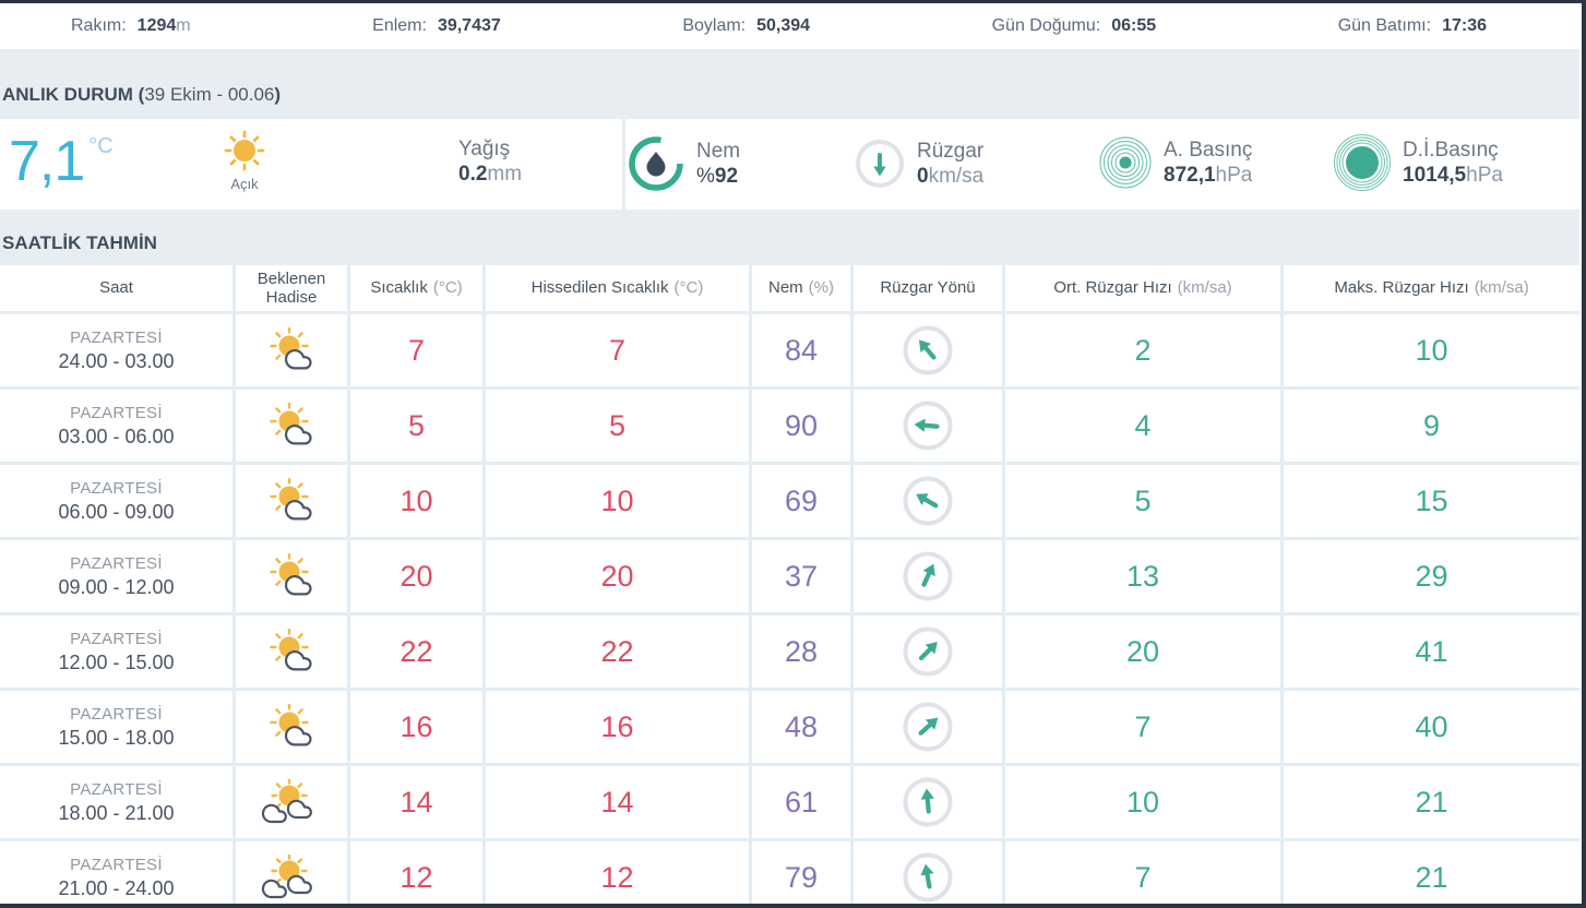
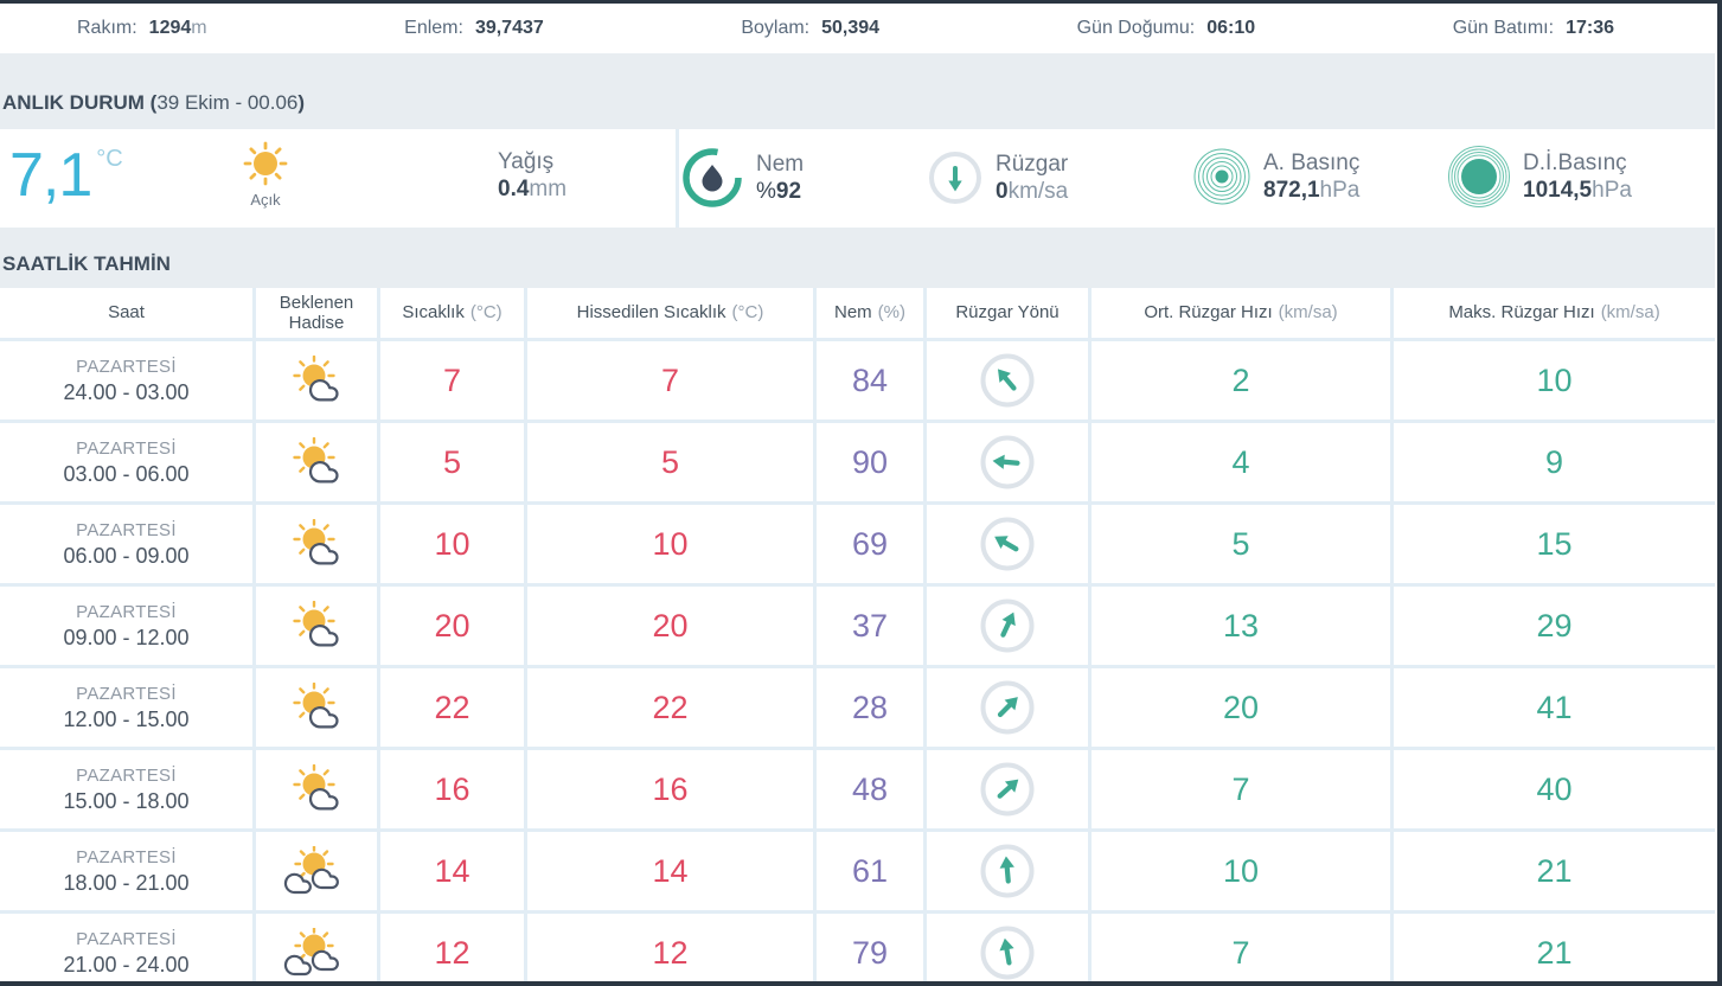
  Rakım:
  1294m
  Enlem:
  39,7437
  Boylam:
  50,394
  Gün Doğumu:
- 06:55
+ 06:10
  Gün Batımı:
  17:36
  ANLIK DURUM (39 Ekim - 00.06)
  7,1
  °C
  Açık
  Yağış
- 0.2mm
+ 0.4mm
  Nem
  %92
  Rüzgar
  0km/sa
  A. Basınç
  872,1hPa
  D.İ.Basınç
  1014,5hPa
  SAATLİK TAHMİN
  Saat
  Beklenen Hadise
  Sıcaklık
  (°C)
  Hissedilen Sıcaklık
  (°C)
  Nem
  (%)
  Rüzgar Yönü
  Ort. Rüzgar Hızı
  (km/sa)
  Maks. Rüzgar Hızı
  (km/sa)
  PAZARTESİ
  24.00 - 03.00
  7
  7
  84
  2
  10
  PAZARTESİ
  03.00 - 06.00
  5
  5
  90
  4
  9
  PAZARTESİ
  06.00 - 09.00
  10
  10
  69
  5
  15
  PAZARTESİ
  09.00 - 12.00
  20
  20
  37
  13
  29
  PAZARTESİ
  12.00 - 15.00
  22
  22
  28
  20
  41
  PAZARTESİ
  15.00 - 18.00
  16
  16
  48
  7
  40
  PAZARTESİ
  18.00 - 21.00
  14
  14
  61
  10
  21
  PAZARTESİ
  21.00 - 24.00
  12
  12
  79
  7
  21
